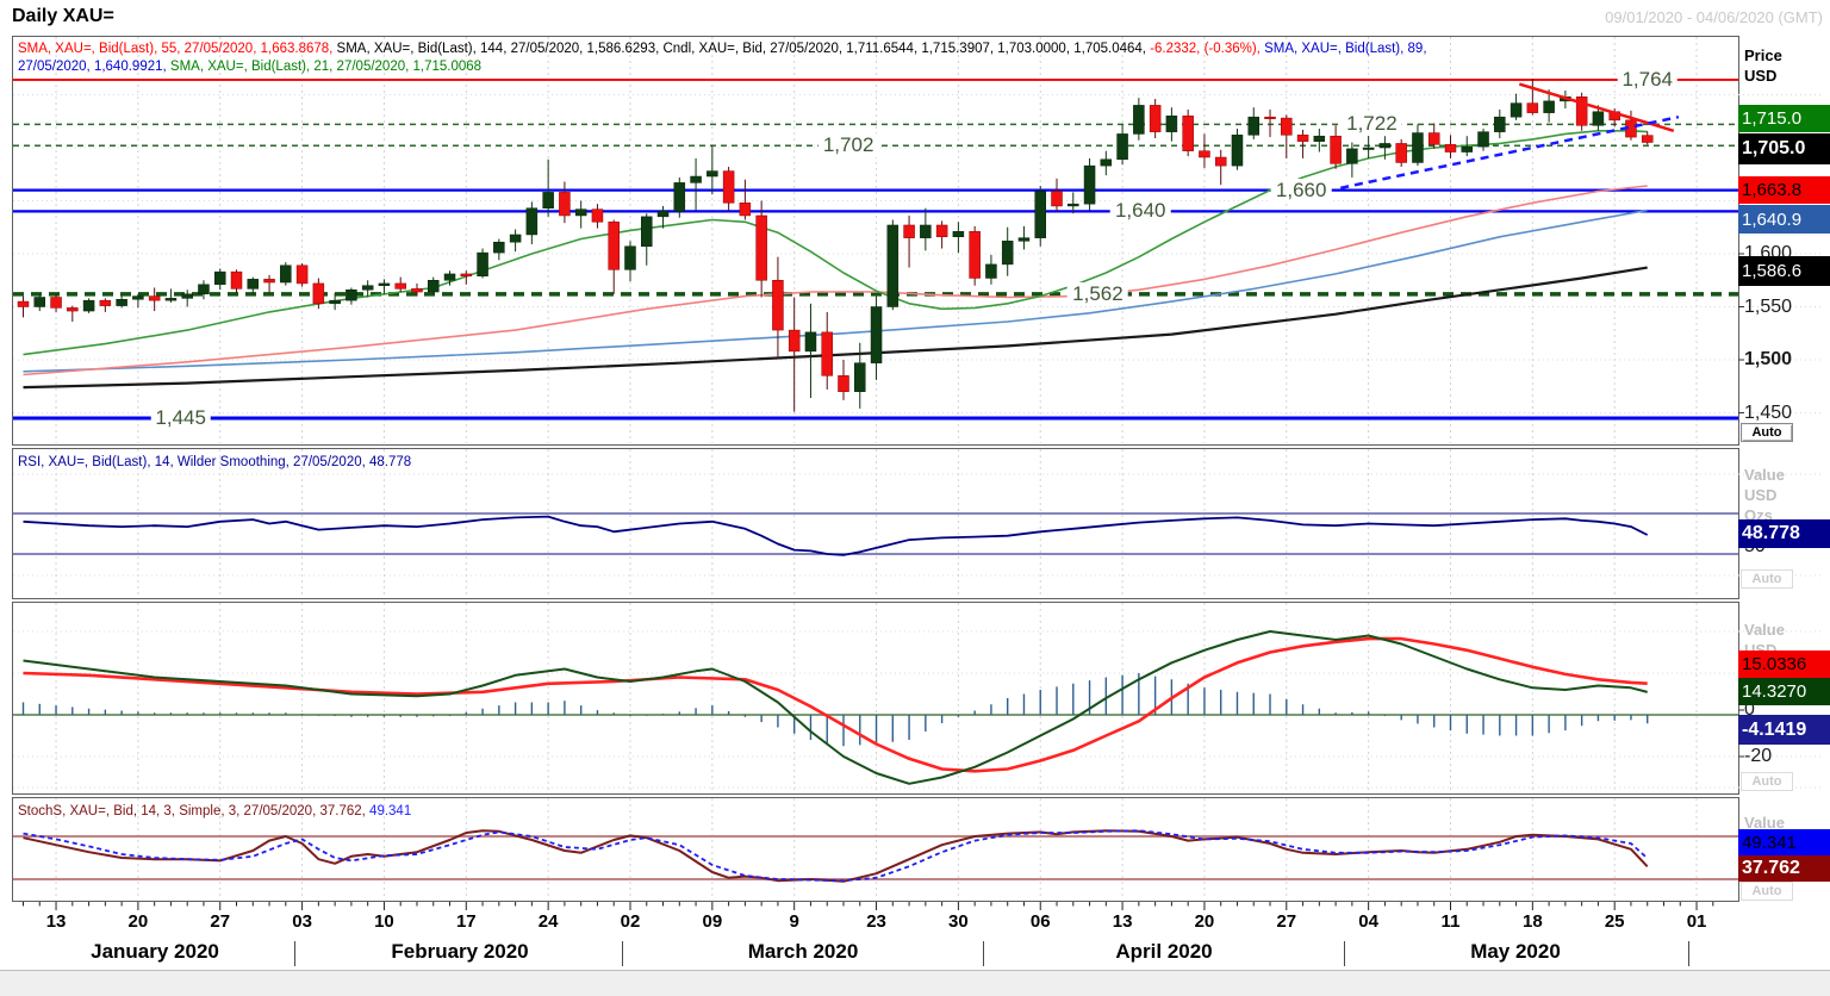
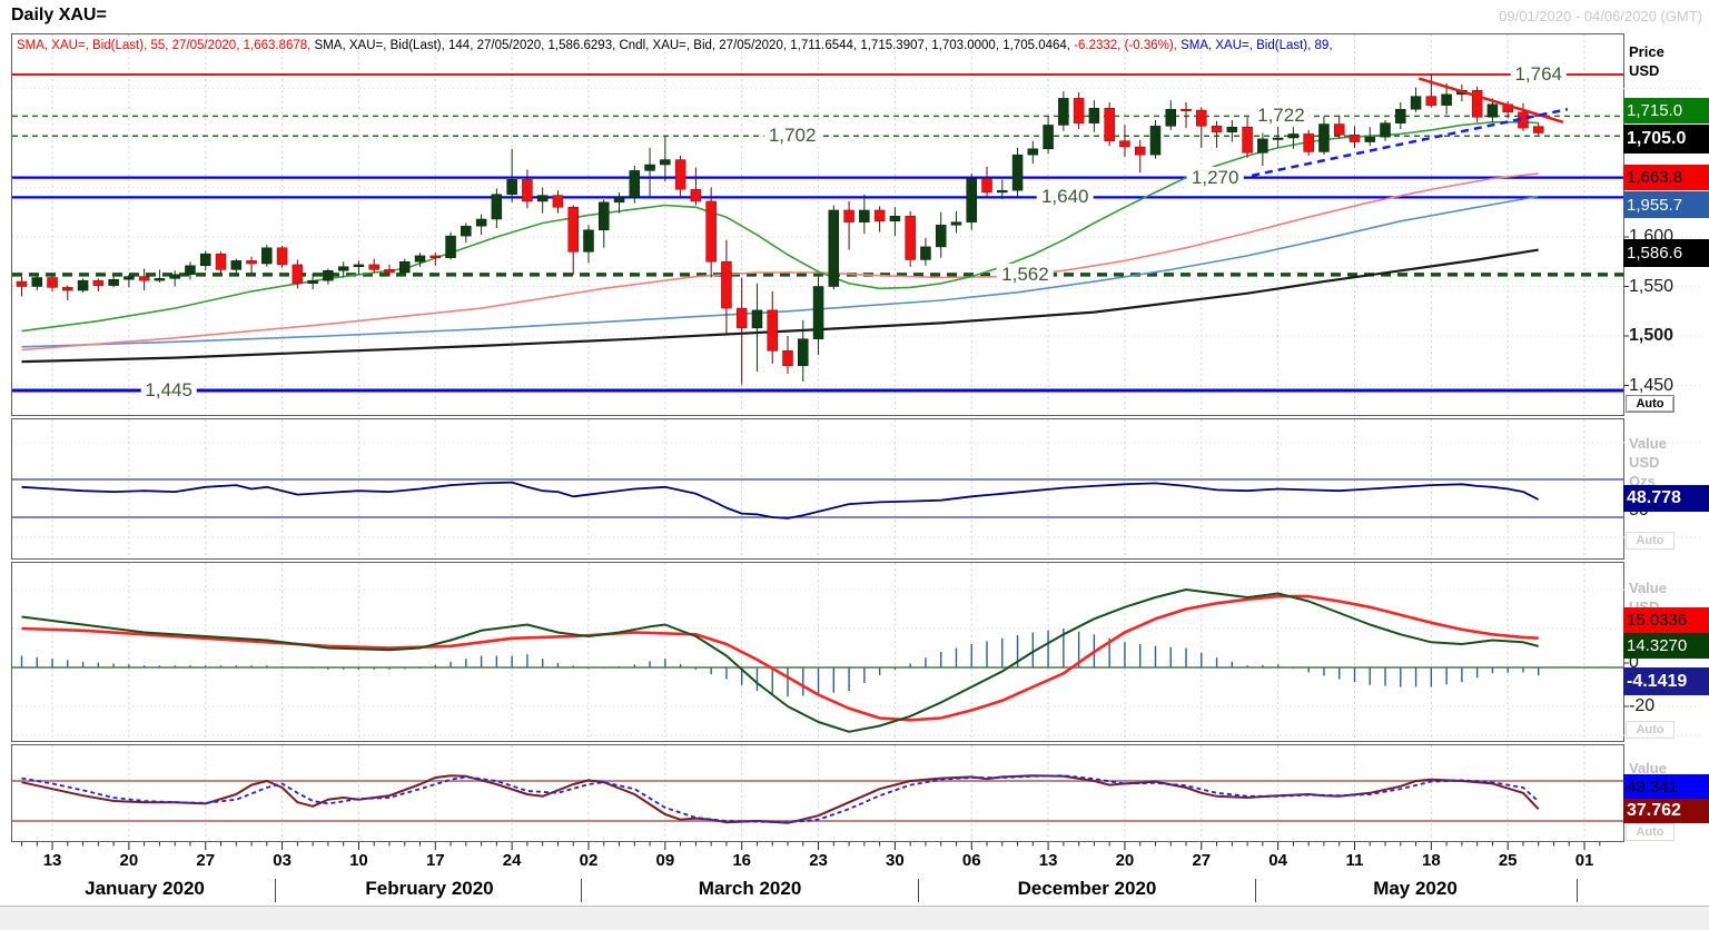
  Daily XAU=
  09/01/2020 - 04/06/2020 (GMT)
  SMA, XAU=, Bid(Last), 55, 27/05/2020, 1,663.8678, SMA, XAU=, Bid(Last), 144, 27/05/2020, 1,586.6293, Cndl, XAU=, Bid, 27/05/2020, 1,711.6544, 1,715.3907, 1,703.0000, 1,705.0464, -6.2332, (-0.36%), SMA, XAU=, Bid(Last), 89,
- 27/05/2020, 1,640.9921, SMA, XAU=, Bid(Last), 21, 27/05/2020, 1,715.0068
- RSI, XAU=, Bid(Last), 14, Wilder Smoothing, 27/05/2020, 48.778
- StochS, XAU=, Bid, 14, 3, Simple, 3, 27/05/2020, 37.762, 49.341
  Price
  USD
  1,600
  1,550
  1,500
  1,450
  1,715.0
  1,705.0
  1,663.8
- 1,640.9
+ 1,955.7
  1,586.6
  Auto
  Value
  USD
  Ozs
  48.778
  Auto
  Value
  0
  -20
  15.0336
  14.3270
  -4.1419
  Auto
  Value
  49.341
  37.762
  Auto
  1,764
  1,722
  1,702
- 1,660
+ 1,270
  1,640
  1,562
  1,445
  13
  20
  27
  03
  10
  17
  24
  02
  09
- 9
+ 16
  23
  30
  06
  13
  20
  27
  04
  11
  18
  25
  01
  January 2020
  February 2020
  March 2020
- April 2020
+ December 2020
  May 2020
